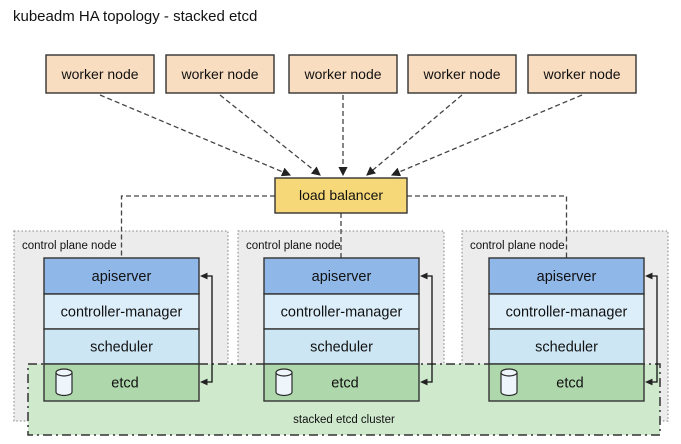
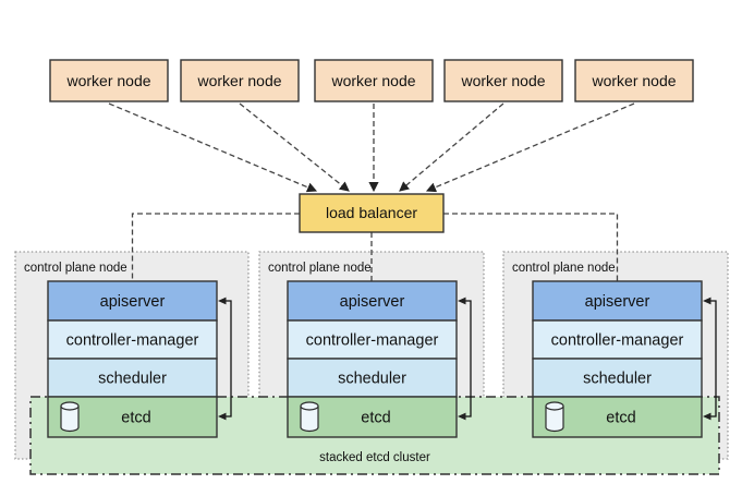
- kubeadm HA topology - stacked etcd
  control plane node
  control plane node
  control plane node
  stacked etcd cluster
  worker node
  worker node
  worker node
  worker node
  worker node
  load balancer
  apiserver
  controller-manager
  scheduler
  etcd
  apiserver
  controller-manager
  scheduler
  etcd
  apiserver
  controller-manager
  scheduler
  etcd
